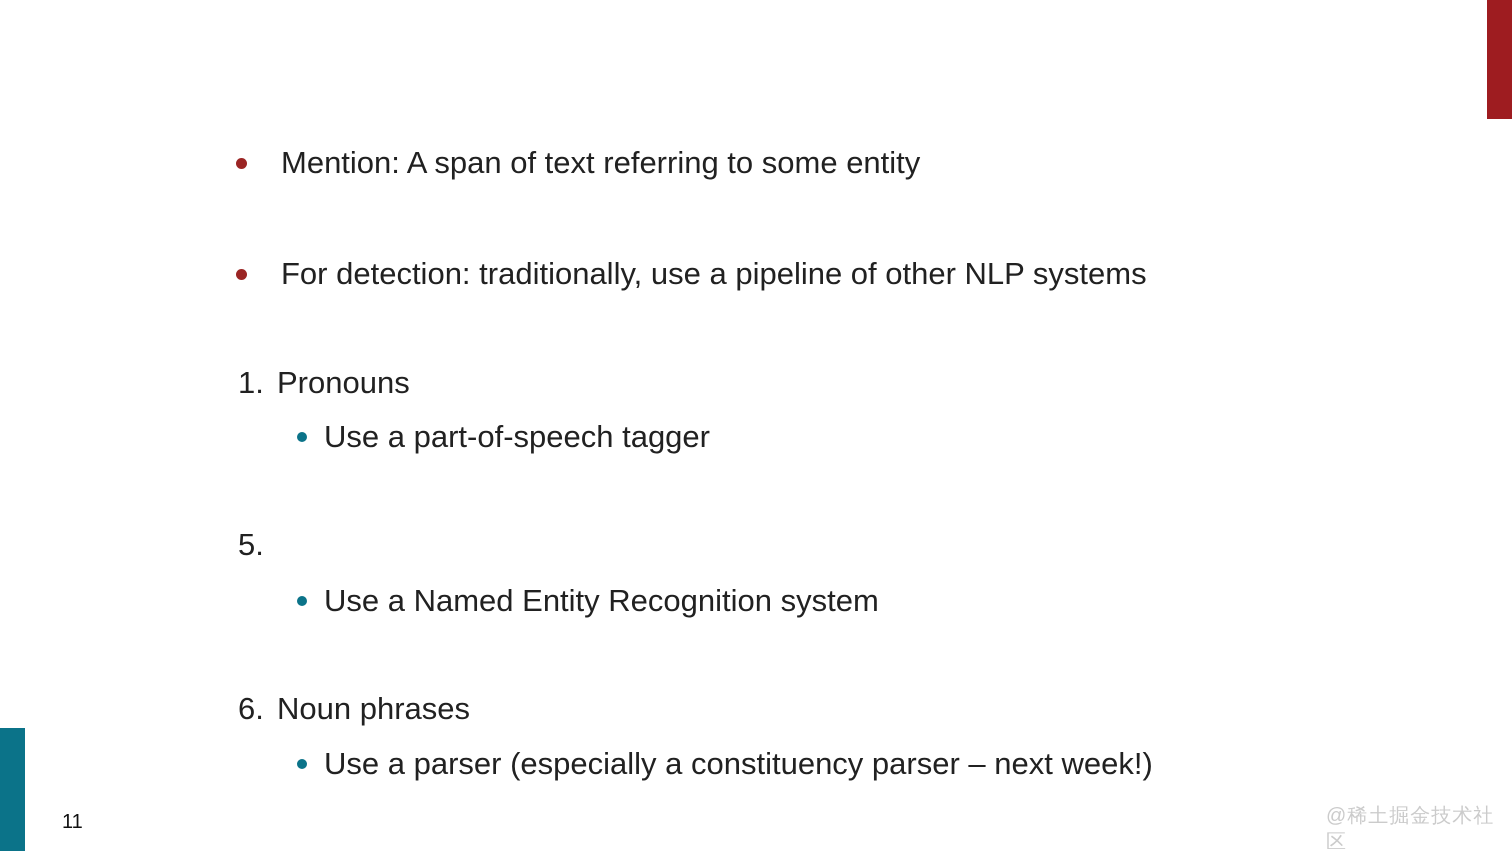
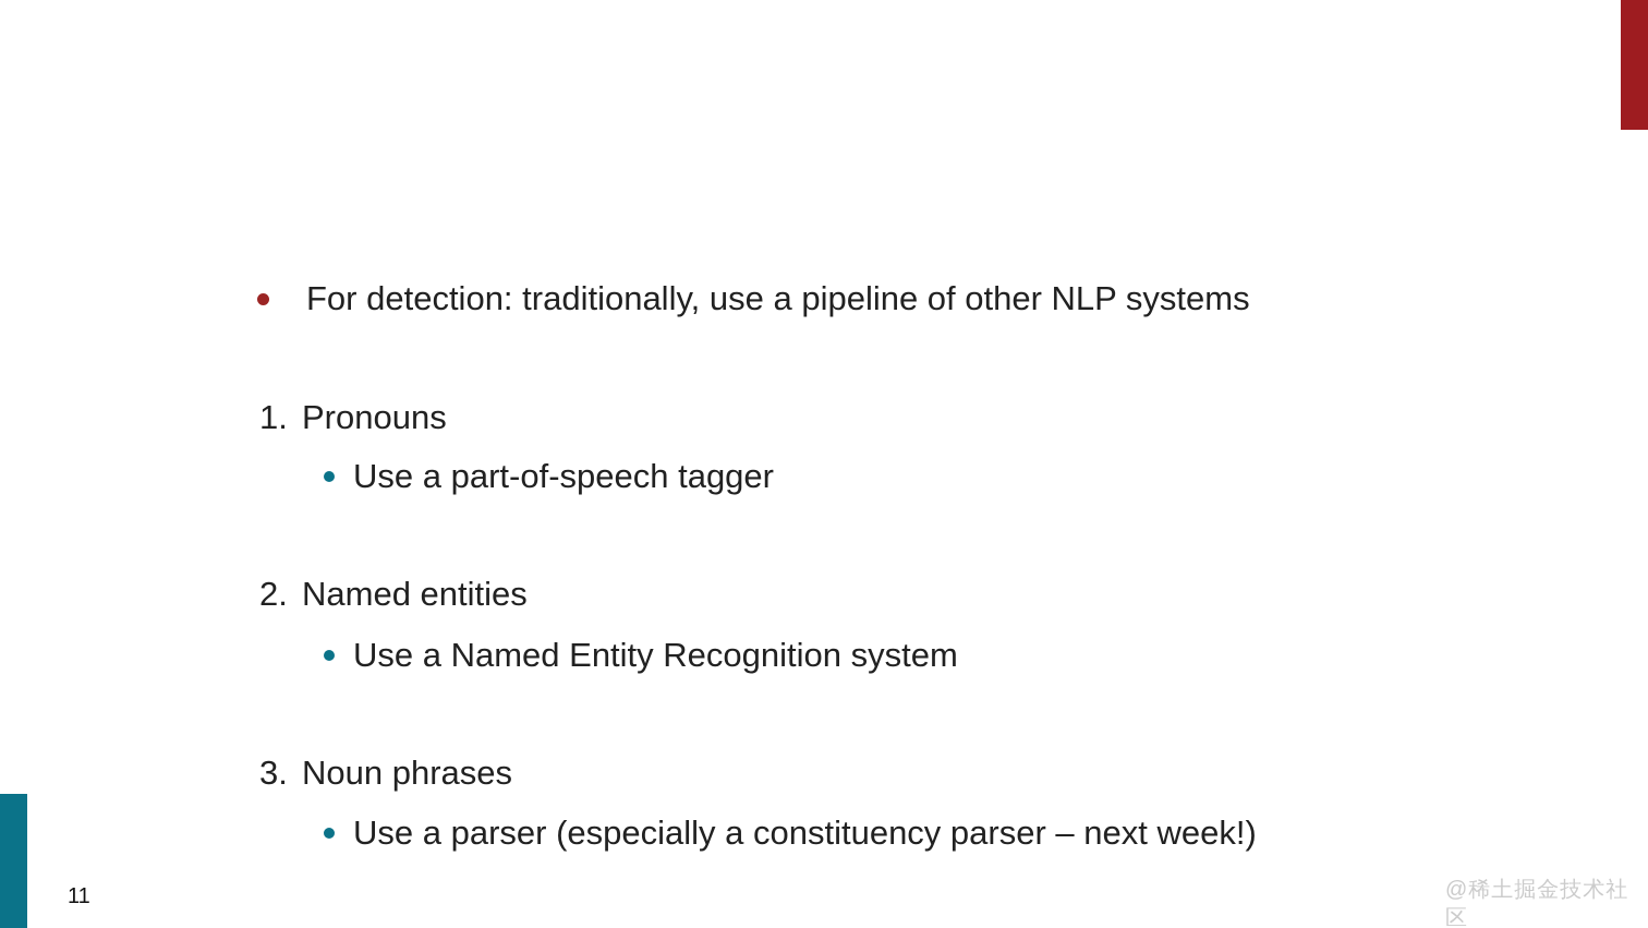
- Mention: A span of text referring to some entity
  For detection: traditionally, use a pipeline of other NLP systems
  1.
  Pronouns
  Use a part-of-speech tagger
- 5.
+ 2.
+ Named entities
  Use a Named Entity Recognition system
- 6.
+ 3.
  Noun phrases
  Use a parser (especially a constituency parser – next week!)
  11
  @稀土掘金技术社区
